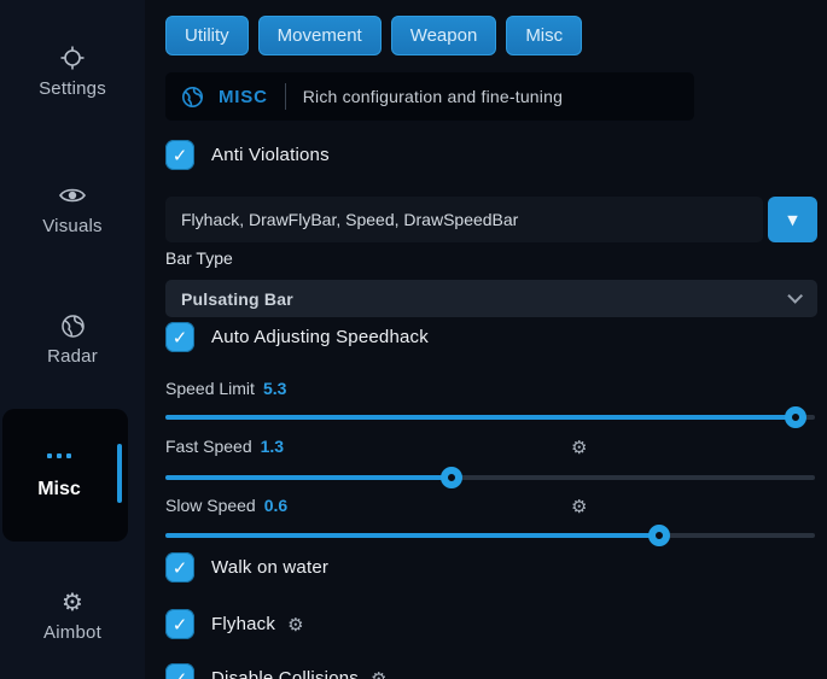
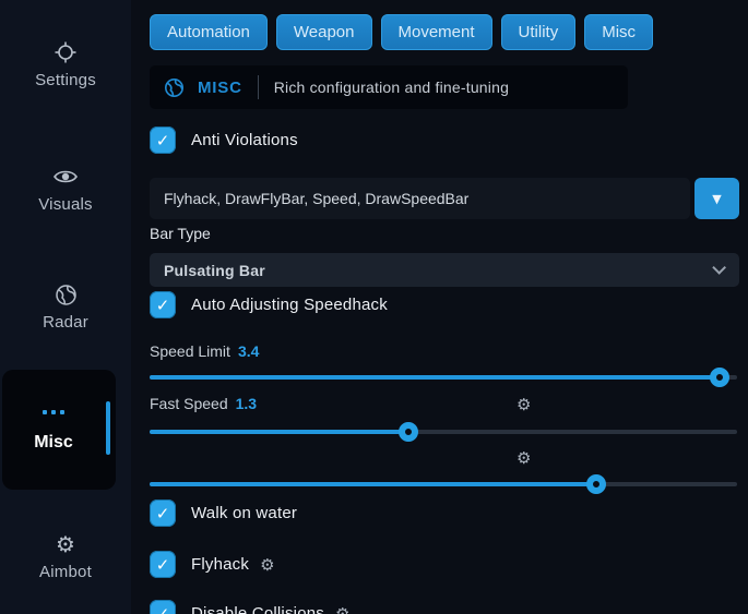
  Settings
  Visuals
  Radar
  Misc
  ⚙
  Aimbot
+ Automation
- Utility
+ Weapon
  Movement
- Weapon
+ Utility
  Misc
  MISC
  Rich configuration and fine-tuning
  Anti Violations
  Flyhack, DrawFlyBar, Speed, DrawSpeedBar
  Bar Type
  Pulsating Bar
  Auto Adjusting Speedhack
  Speed Limit
- 5.3
+ 3.4
  Fast Speed
  1.3
  ⚙
- Slow Speed
- 0.6
  ⚙
  Walk on water
  Flyhack
  ⚙
